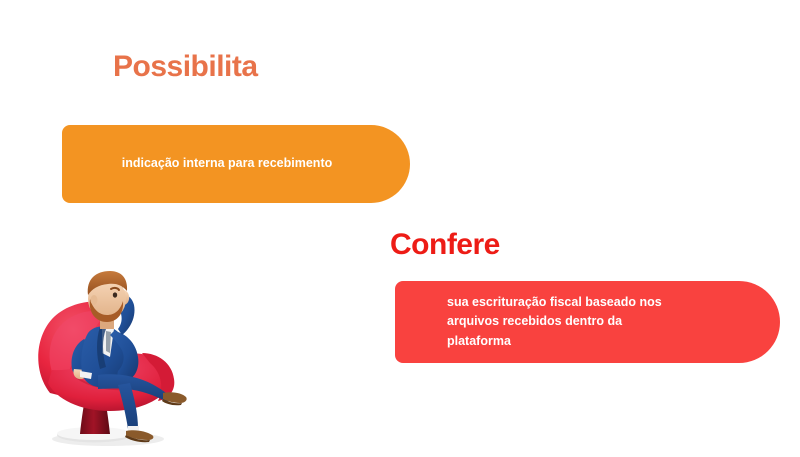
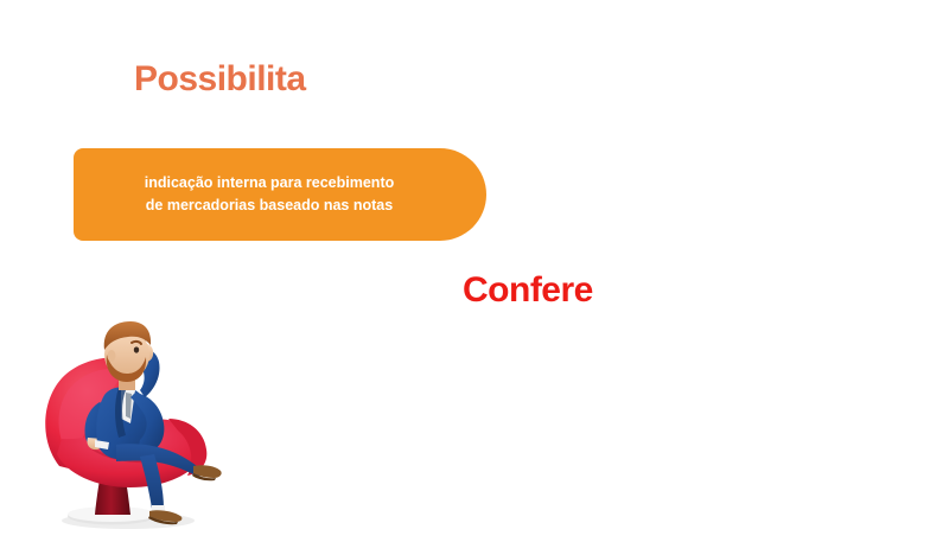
  Possibilita
  indicação interna para recebimento
+ de mercadorias baseado nas notas
  Confere
- sua escrituração fiscal baseado nos
- arquivos recebidos dentro da
- plataforma
